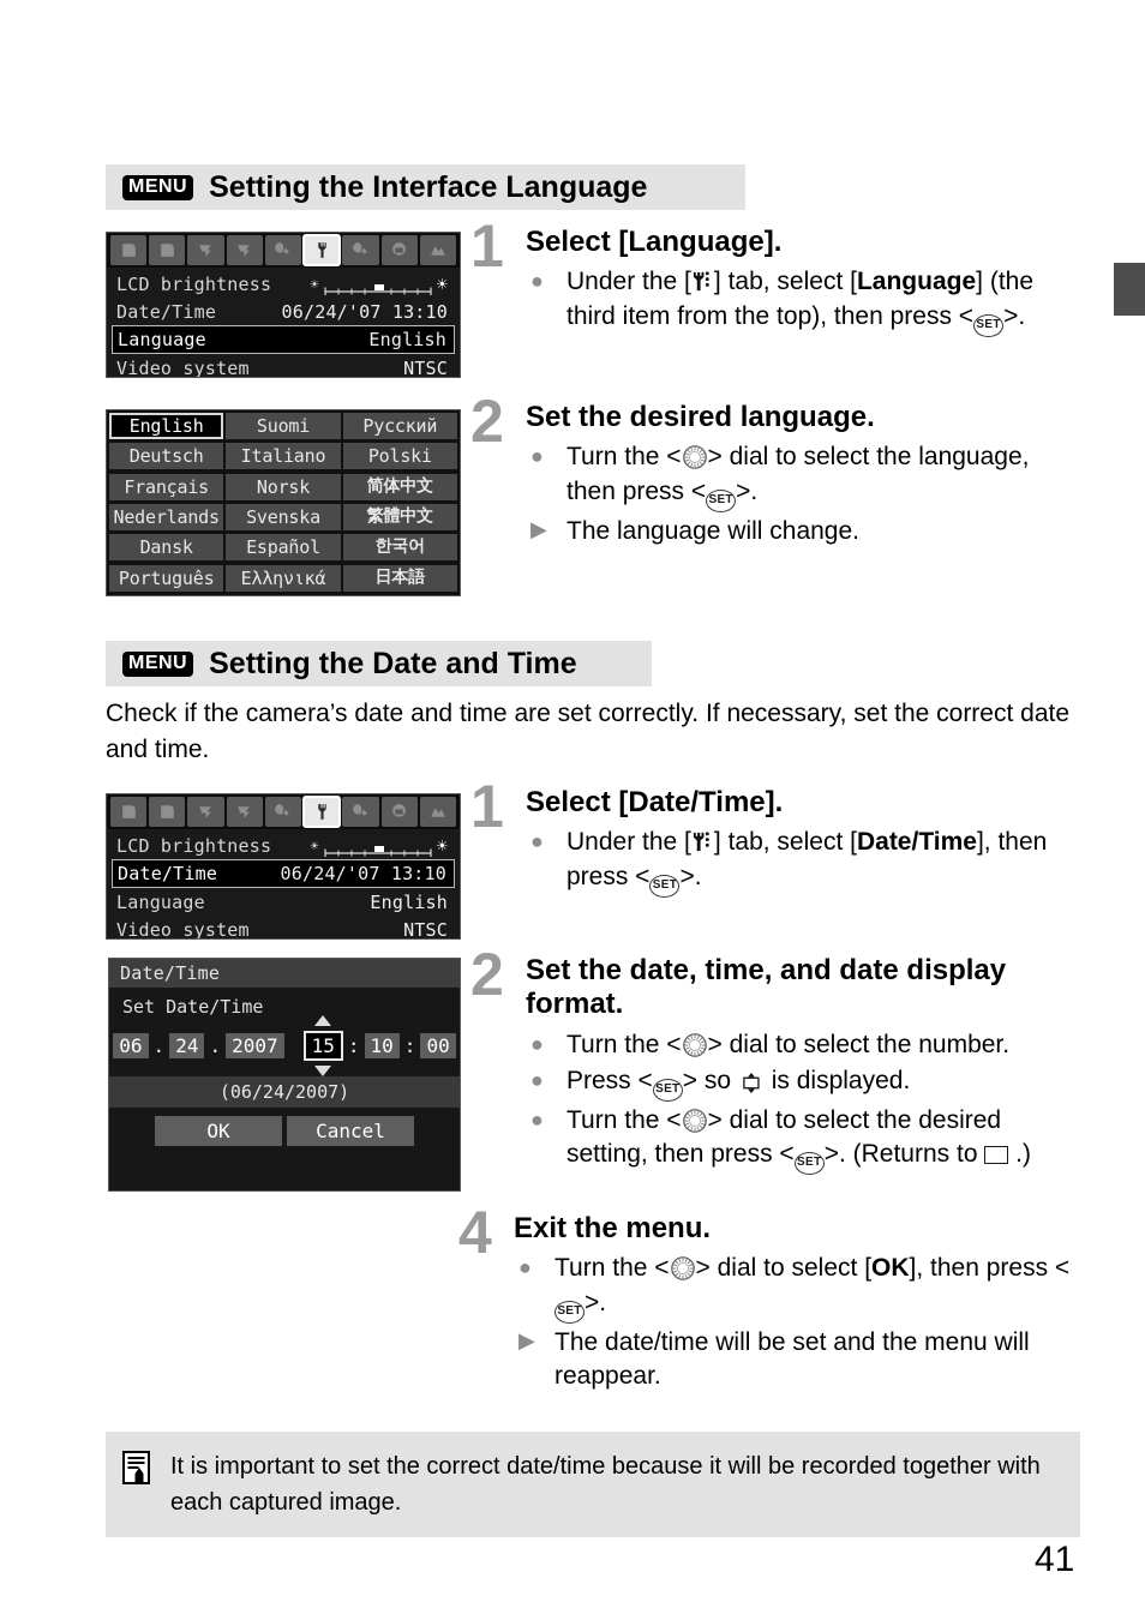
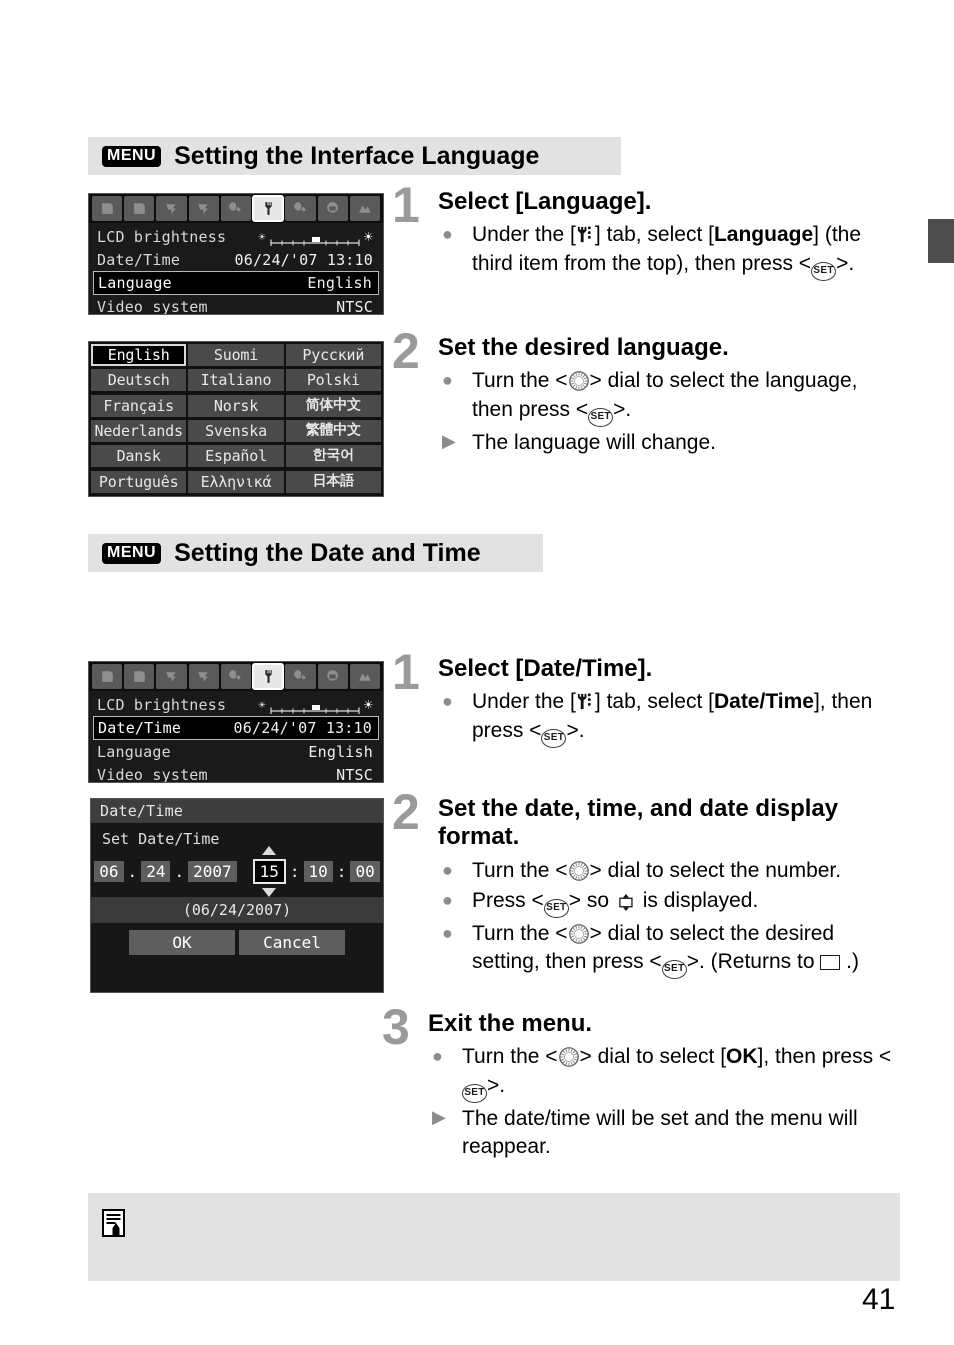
  MENU
  Setting the Interface Language
  LCD brightness
  ☀
  ☀
  Date/Time
  06/24/'07 13:10
  Language
  English
  Video system
  NTSC
  1
  Select [Language].
  ●
  Under the [ ] tab, select [Language] (the third item from the top), then press < SET>.
  English
  Suomi
  Русский
  Deutsch
  Italiano
  Polski
  Français
  Norsk
  简体中文
  Nederlands
  Svenska
  繁體中文
  Dansk
  Español
  한국어
  Português
  Ελληνικά
  日本語
  2
  Set the desired language.
  ●
  Turn the < > dial to select the language, then press < SET>.
  ▶
  The language will change.
  MENU
  Setting the Date and Time
- Check if the camera’s date and time are set correctly. If necessary, set the correct date and time.
  LCD brightness
  ☀
  ☀
  Date/Time
  06/24/'07 13:10
  Language
  English
  Video system
  NTSC
  1
  Select [Date/Time].
  ●
  Under the [ ] tab, select [Date/Time], then press < SET>.
  Date/Time
  Set Date/Time
  06
  .
  24
  .
  2007
  15
  :
  10
  :
  00
  (06/24/2007)
  OK
  Cancel
  2
  Set the date, time, and date display format.
  ●
  Turn the < > dial to select the number.
  ●
  Press < SET> so is displayed.
  ●
  Turn the < > dial to select the desired setting, then press < SET>. (Returns to .)
- 4
+ 3
  Exit the menu.
  ●
  Turn the < > dial to select [OK], then press <SET>.
  ▶
  The date/time will be set and the menu will reappear.
- It is important to set the correct date/time because it will be recorded together with each captured image.
  41
